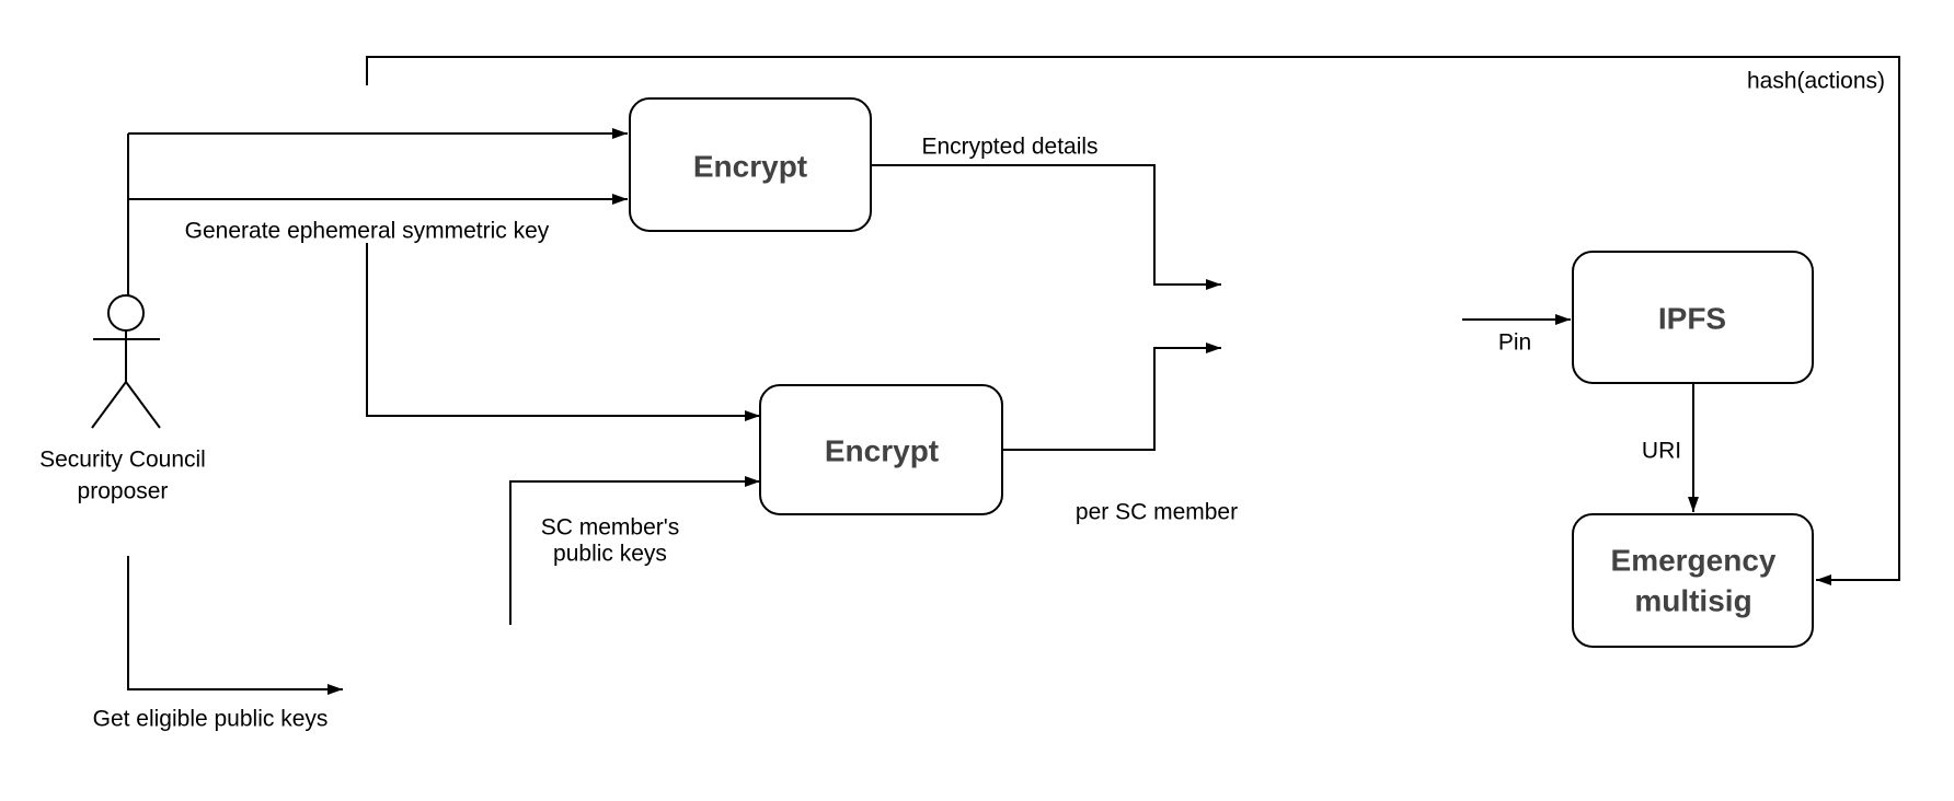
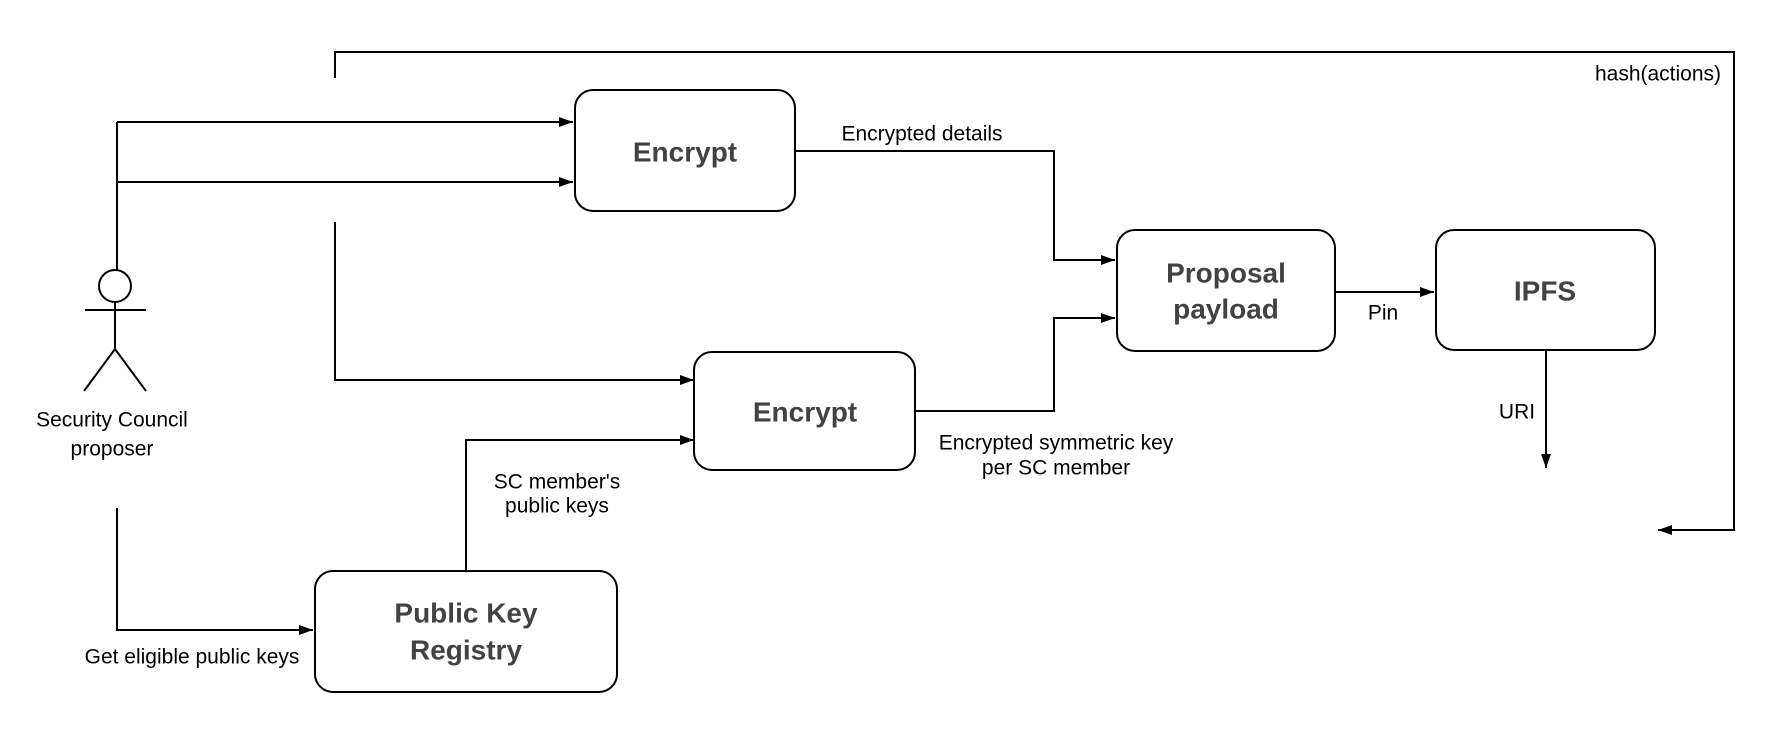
  Security Council
  proposer
  Encrypt
  Encrypt
+ Public Key
+ Registry
+ Proposal
+ payload
  IPFS
- Emergency
- multisig
- Generate ephemeral symmetric key
  Encrypted details
  SC member's
  public keys
  Get eligible public keys
+ Encrypted symmetric key
  per SC member
  Pin
  URI
  hash(actions)
